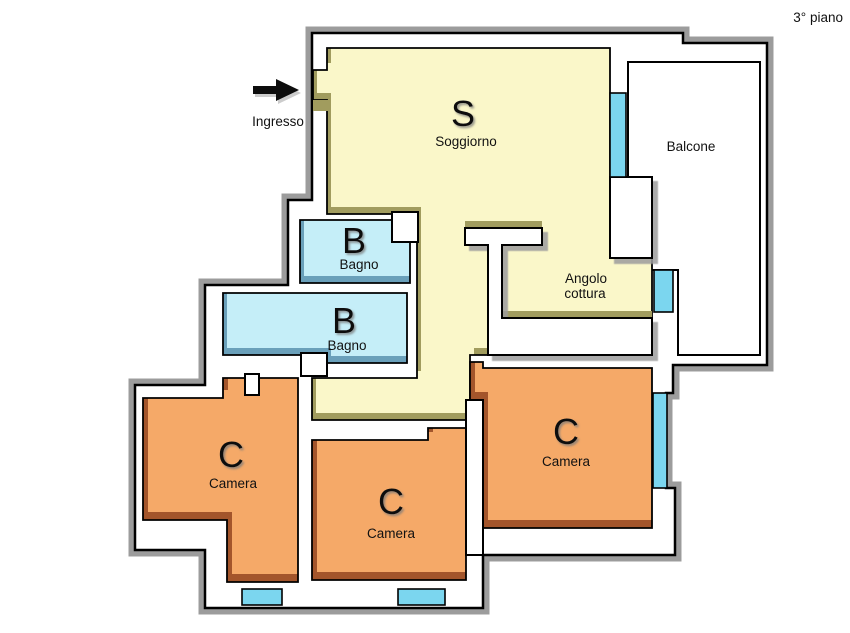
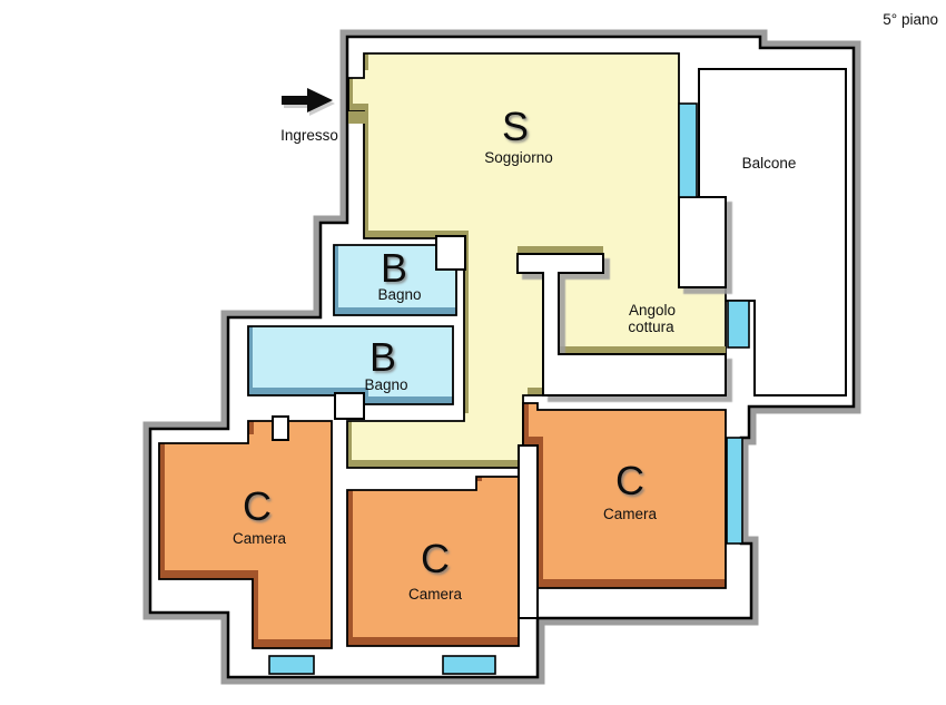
- 3° piano
+ 5° piano
  Ingresso
  S
  B
  B
  C
  C
  C
  Soggiorno
  Balcone
  Angolo
  cottura
  Bagno
  Bagno
  Camera
  Camera
  Camera
